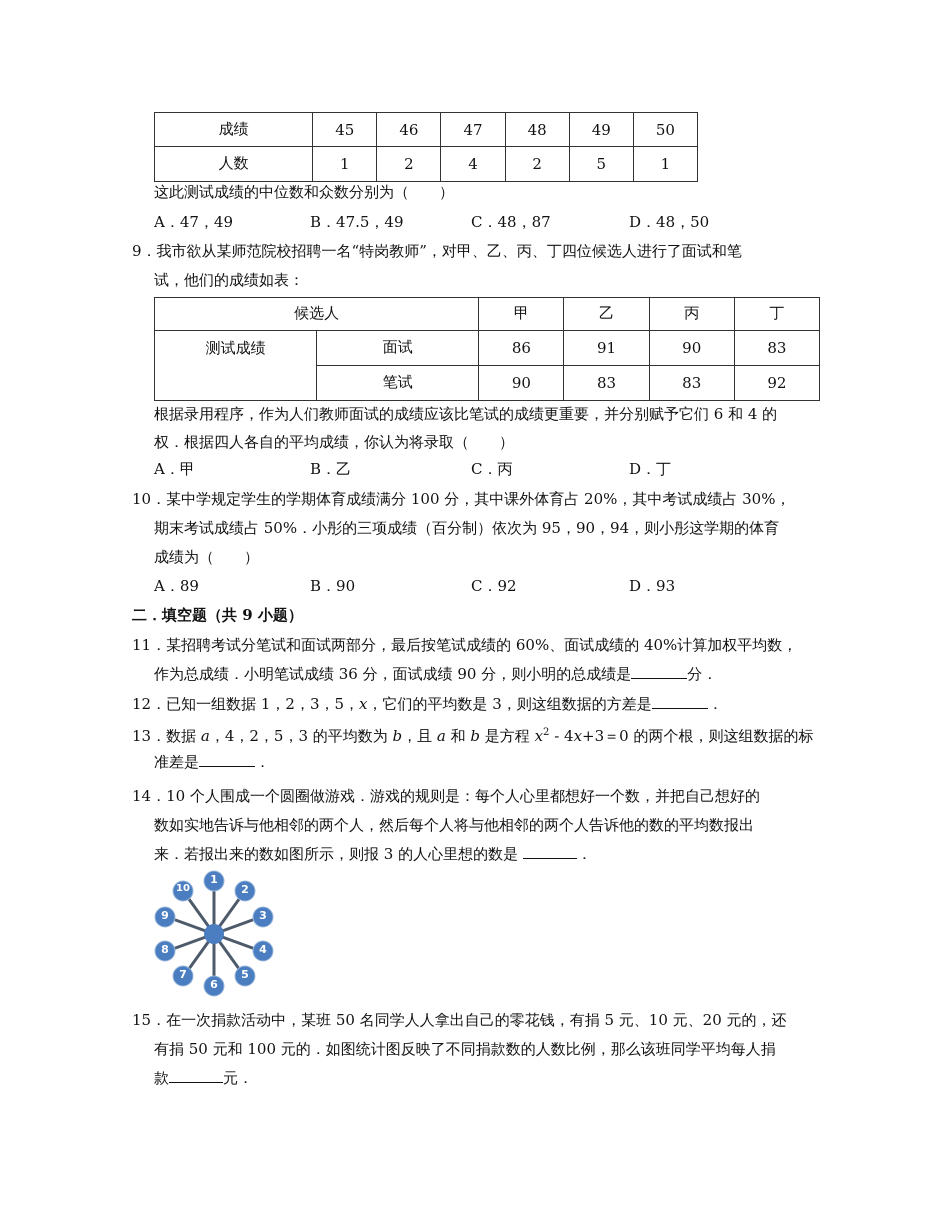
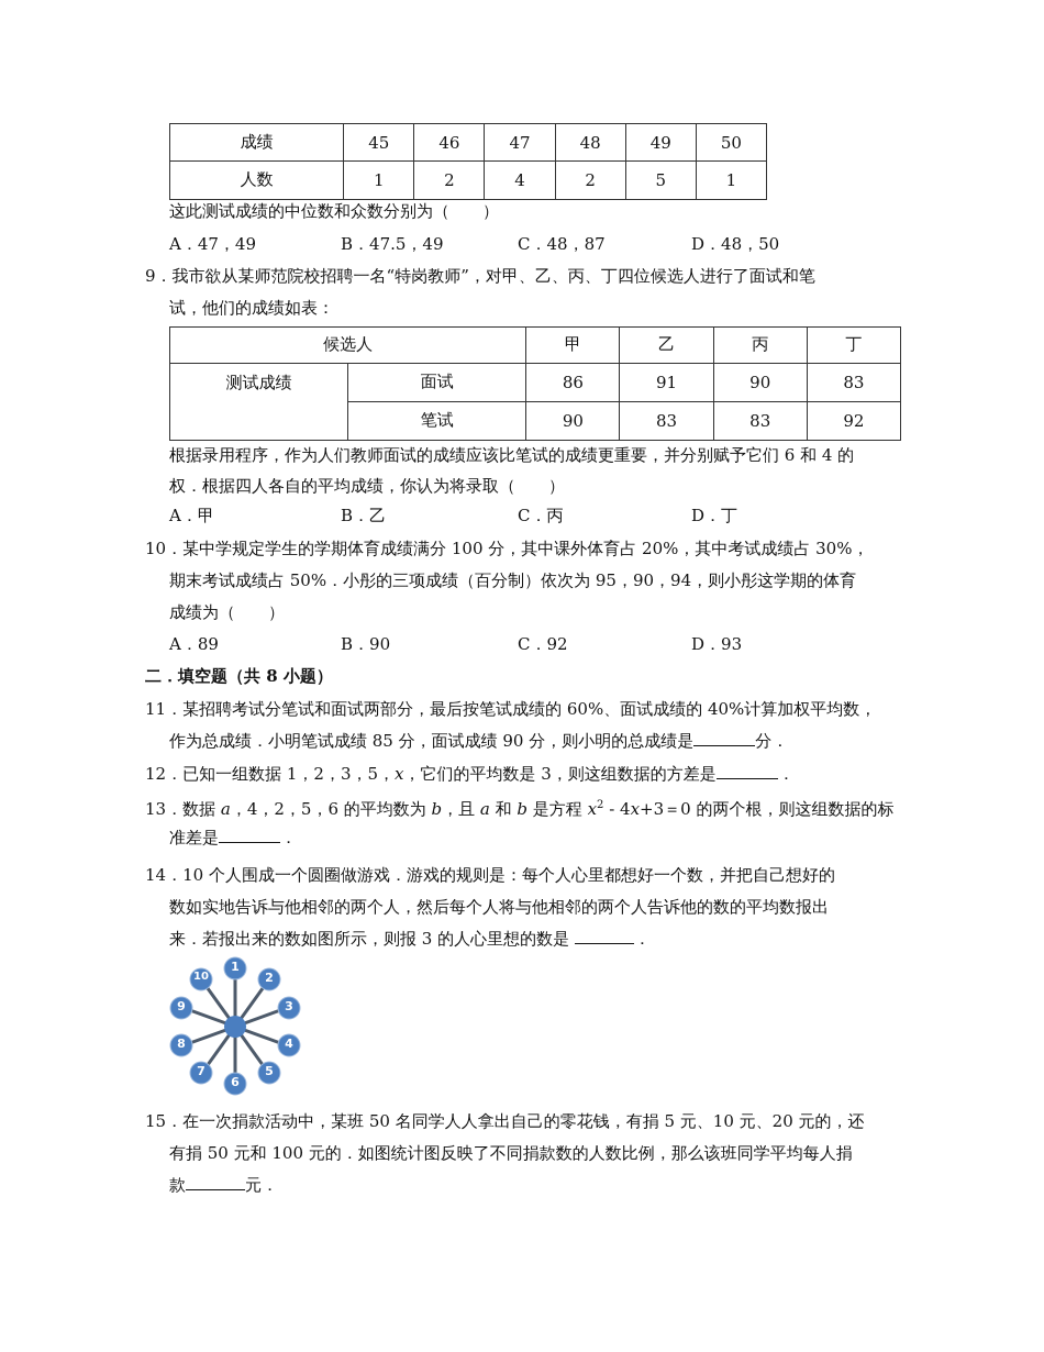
  成绩	45	46	47	48	49	50
  人数	1	2	4	2	5	1
  这此测试成绩的中位数和众数分别为（ ）
  A．47，49
  B．47.5，49
  C．48，87
  D．48，50
  9．我市欲从某师范院校招聘一名“特岗教师”，对甲、乙、丙、丁四位候选人进行了面试和笔
  试，他们的成绩如表：
  候选人	甲	乙	丙	丁
  测试成绩	面试	86	91	90	83
  笔试	90	83	83	92
  根据录用程序，作为人们教师面试的成绩应该比笔试的成绩更重要，并分别赋予它们 6 和 4 的
  权．根据四人各自的平均成绩，你认为将录取（ ）
  A．甲
  B．乙
  C．丙
  D．丁
  10．某中学规定学生的学期体育成绩满分 100 分，其中课外体育占 20%，其中考试成绩占 30%，
  期末考试成绩占 50%．小彤的三项成绩（百分制）依次为 95，90，94，则小彤这学期的体育
  成绩为（ ）
  A．89
  B．90
  C．92
  D．93
- 二．填空题（共 9 小题）
+ 二．填空题（共 8 小题）
  11．某招聘考试分笔试和面试两部分，最后按笔试成绩的 60%、面试成绩的 40%计算加权平均数，
- 作为总成绩．小明笔试成绩 36 分，面试成绩 90 分，则小明的总成绩是 分．
+ 作为总成绩．小明笔试成绩 85 分，面试成绩 90 分，则小明的总成绩是 分．
  12．已知一组数据 1，2，3，5，x，它们的平均数是 3，则这组数据的方差是 ．
- 13．数据 a，4，2，5，3 的平均数为 b，且 a 和 b 是方程 x2 - 4x+3＝0 的两个根，则这组数据的标
+ 13．数据 a，4，2，5，6 的平均数为 b，且 a 和 b 是方程 x2 - 4x+3＝0 的两个根，则这组数据的标
  准差是 ．
  14．10 个人围成一个圆圈做游戏．游戏的规则是：每个人心里都想好一个数，并把自己想好的
  数如实地告诉与他相邻的两个人，然后每个人将与他相邻的两个人告诉他的数的平均数报出
  来．若报出来的数如图所示，则报 3 的人心里想的数是 ．
  1
  2
  3
  4
  5
  6
  7
  8
  9
  10
  15．在一次捐款活动中，某班 50 名同学人人拿出自己的零花钱，有捐 5 元、10 元、20 元的，还
  有捐 50 元和 100 元的．如图统计图反映了不同捐款数的人数比例，那么该班同学平均每人捐
  款 元．
